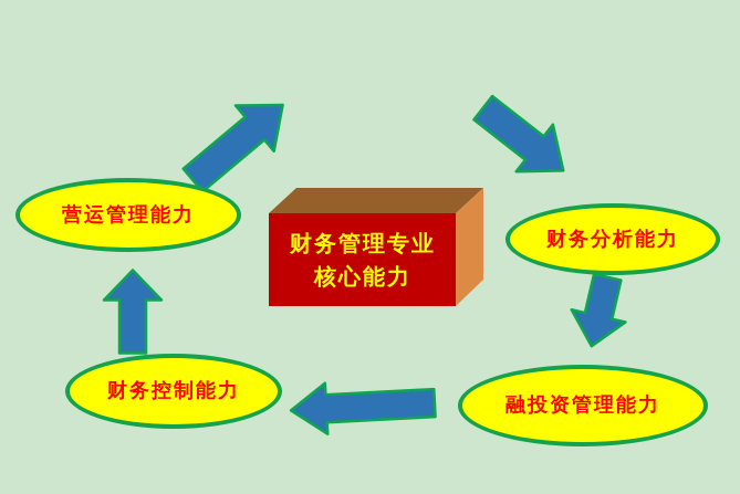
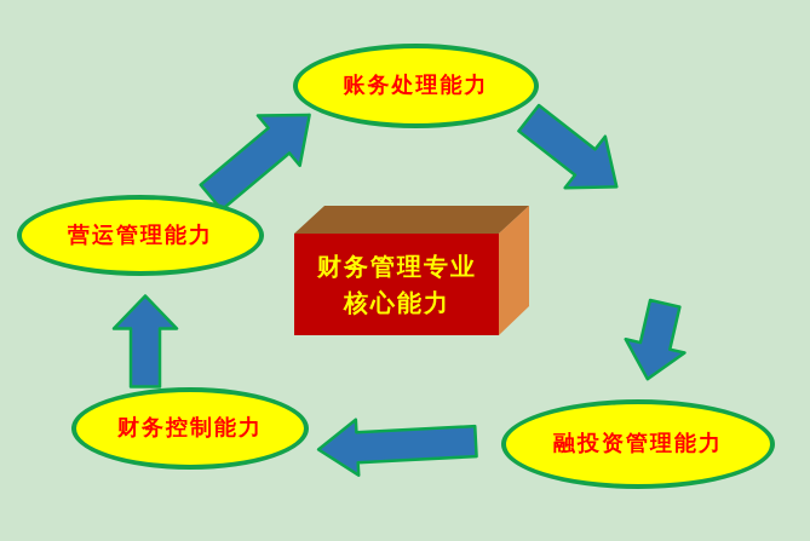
  财务管理专业
  核心能力
+ 账务处理能力
  营运管理能力
- 财务分析能力
  财务控制能力
  融投资管理能力
